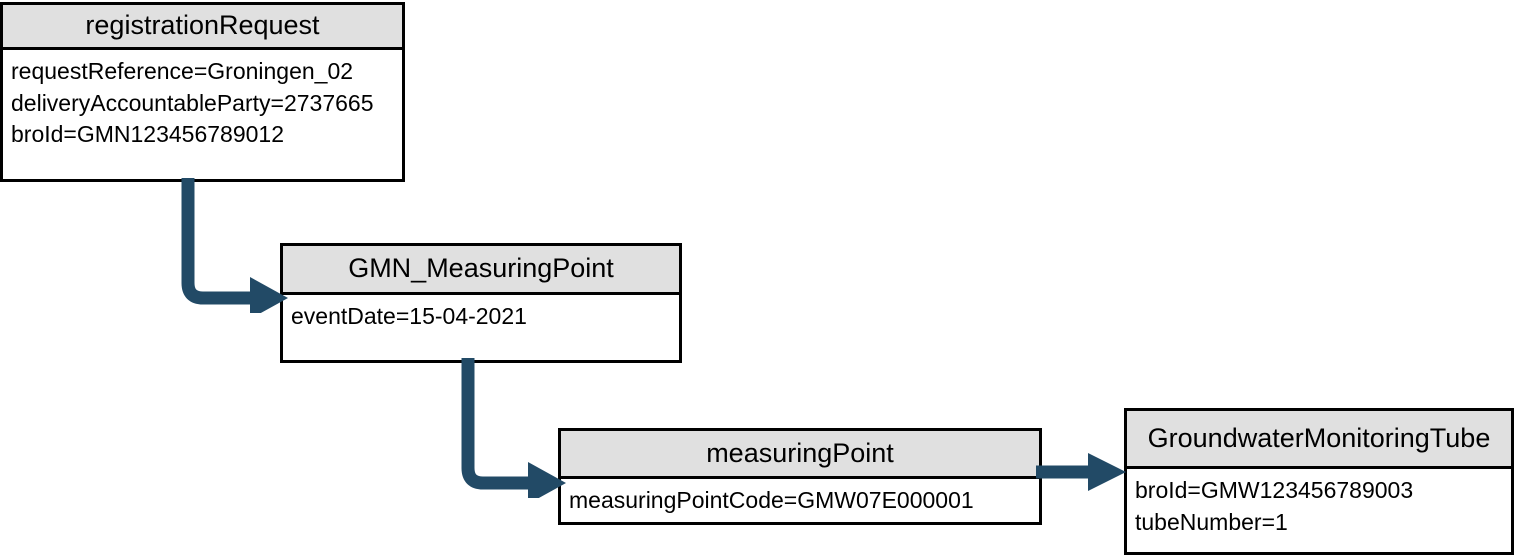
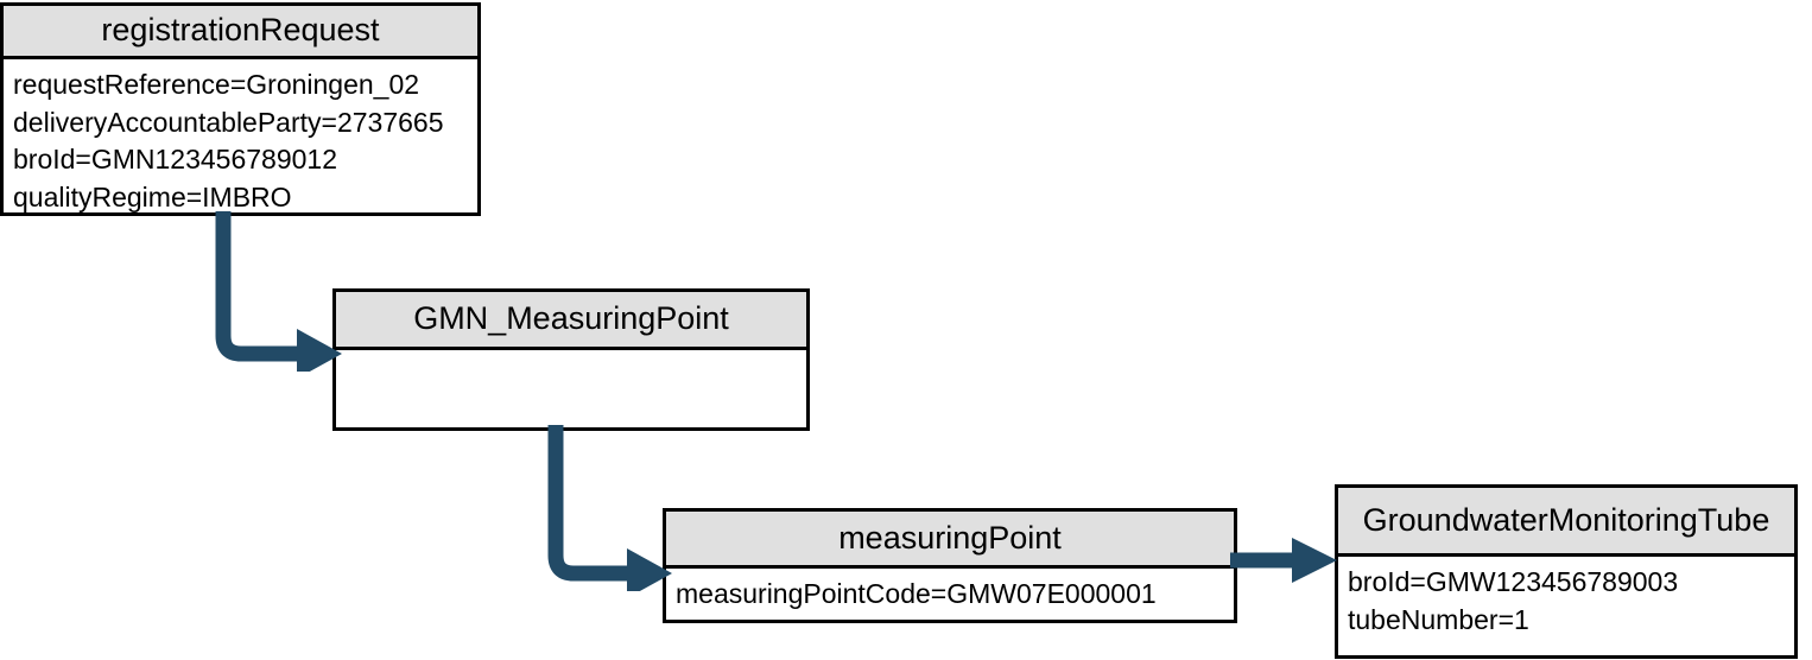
  registrationRequest
  requestReference=Groningen_02
  deliveryAccountableParty=2737665
  broId=GMN123456789012
+ qualityRegime=IMBRO
  GMN_MeasuringPoint
- eventDate=15-04-2021
  measuringPoint
  measuringPointCode=GMW07E000001
  GroundwaterMonitoringTube
  broId=GMW123456789003
  tubeNumber=1
